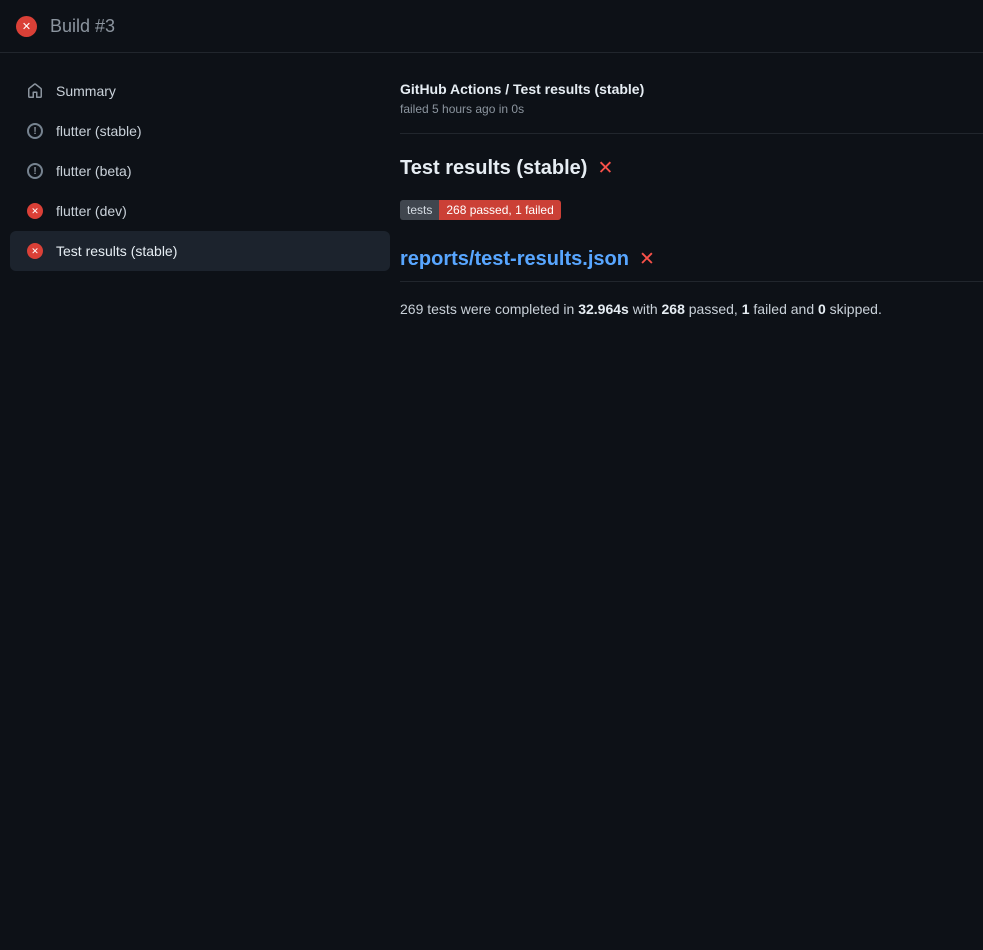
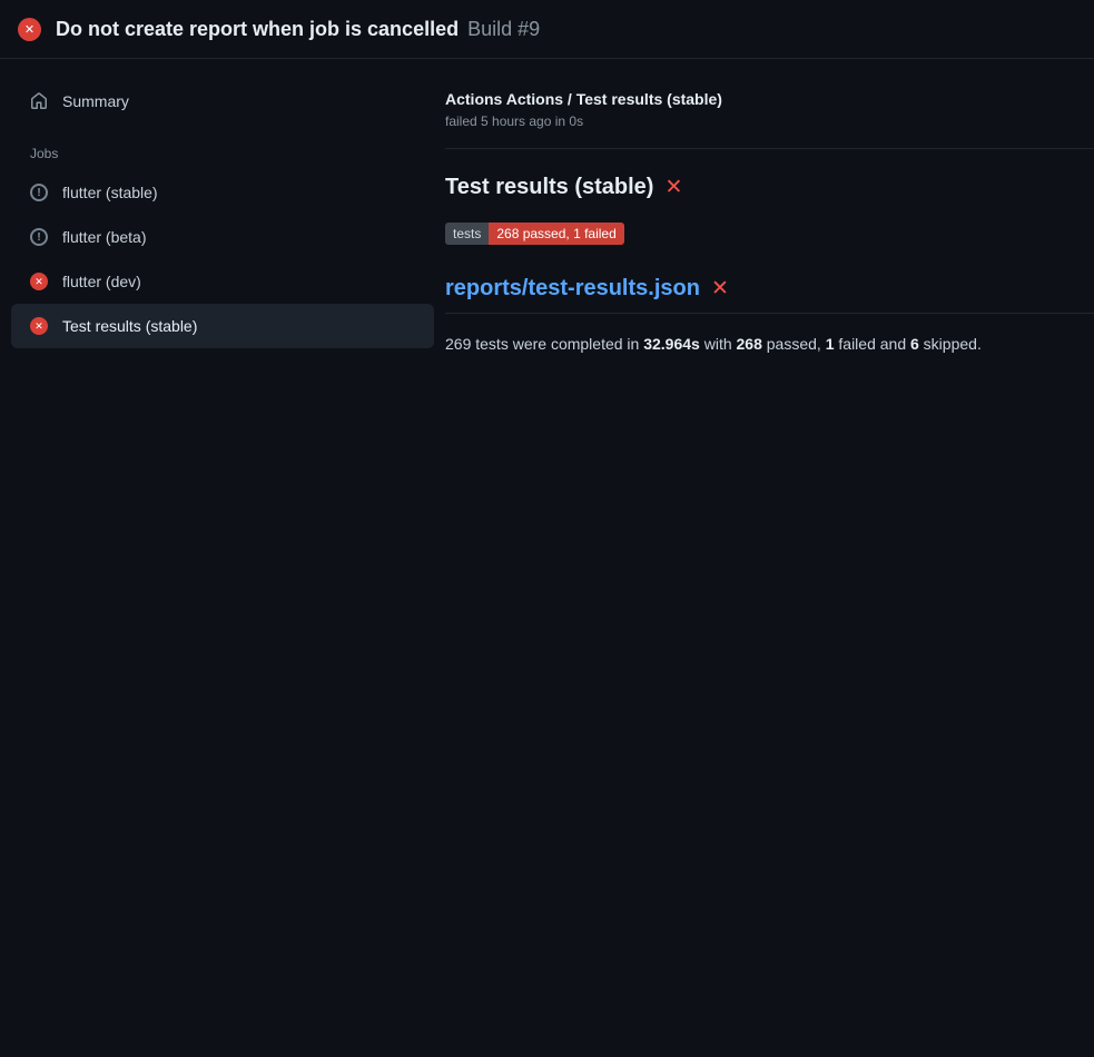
  ✕
+ Do not create report when job is cancelled
- Build #3
+ Build #9
  Summary
+ Jobs
  !
  flutter (stable)
  !
  flutter (beta)
  ✕
  flutter (dev)
  ✕
  Test results (stable)
- GitHub Actions / Test results (stable)
+ Actions Actions / Test results (stable)
  failed 5 hours ago in 0s
  Test results (stable)
  ✕
  tests
  268 passed, 1 failed
  reports/test-results.json
  ✕
- 269 tests were completed in 32.964s with 268 passed, 1 failed and 0 skipped.
+ 269 tests were completed in 32.964s with 268 passed, 1 failed and 6 skipped.
